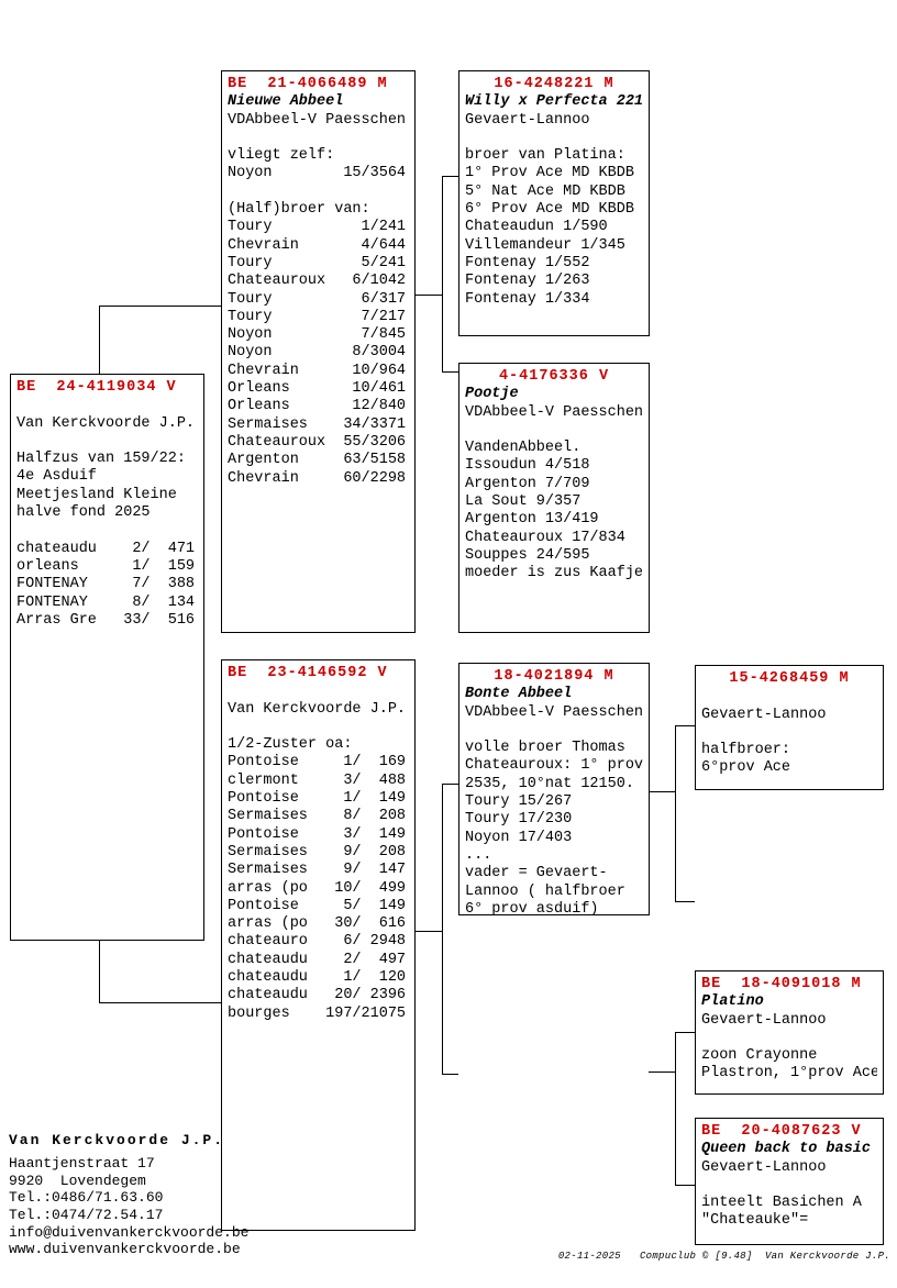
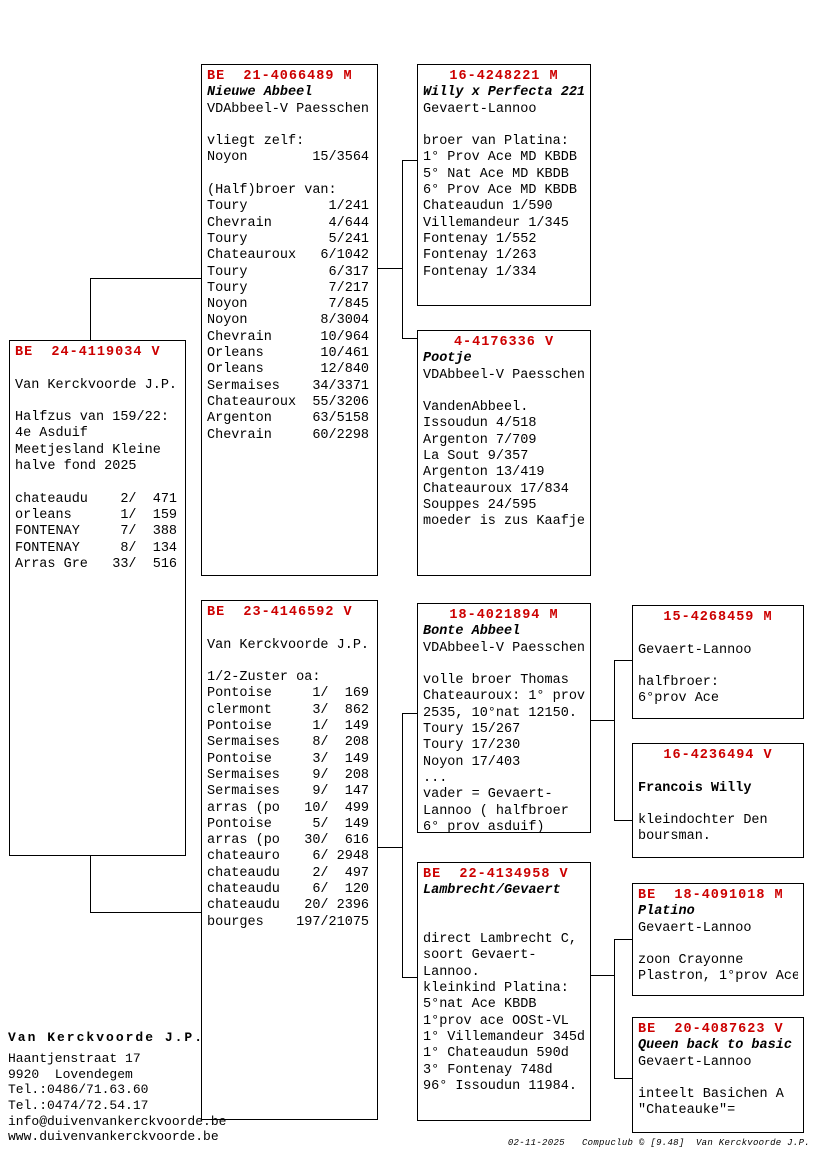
  BE 24-4119034 V
  Van Kerckvoorde J.P.
  Halfzus van 159/22:
  4e Asduif
  Meetjesland Kleine
  halve fond 2025
  chateaudu 2/ 471
  orleans 1/ 159
  FONTENAY 7/ 388
  FONTENAY 8/ 134
  Arras Gre 33/ 516
  BE 21-4066489 M
  Nieuwe Abbeel
  VDAbbeel-V Paesschen
  vliegt zelf:
  Noyon 15/3564
  (Half)broer van:
  Toury 1/241
  Chevrain 4/644
  Toury 5/241
  Chateauroux 6/1042
  Toury 6/317
  Toury 7/217
  Noyon 7/845
  Noyon 8/3004
  Chevrain 10/964
  Orleans 10/461
  Orleans 12/840
  Sermaises 34/3371
  Chateauroux 55/3206
  Argenton 63/5158
  Chevrain 60/2298
  BE 23-4146592 V
  Van Kerckvoorde J.P.
  1/2-Zuster oa:
  Pontoise 1/ 169
- clermont 3/ 488
+ clermont 3/ 862
  Pontoise 1/ 149
  Sermaises 8/ 208
  Pontoise 3/ 149
  Sermaises 9/ 208
  Sermaises 9/ 147
  arras (po 10/ 499
  Pontoise 5/ 149
  arras (po 30/ 616
  chateauro 6/ 2948
  chateaudu 2/ 497
- chateaudu 1/ 120
+ chateaudu 6/ 120
  chateaudu 20/ 2396
  bourges 197/21075
  16-4248221 M
  Willy x Perfecta 221
  Gevaert-Lannoo
  broer van Platina:
  1° Prov Ace MD KBDB
  5° Nat Ace MD KBDB
  6° Prov Ace MD KBDB
  Chateaudun 1/590
  Villemandeur 1/345
  Fontenay 1/552
  Fontenay 1/263
  Fontenay 1/334
  4-4176336 V
  Pootje
  VDAbbeel-V Paesschen
  VandenAbbeel.
  Issoudun 4/518
  Argenton 7/709
  La Sout 9/357
  Argenton 13/419
  Chateauroux 17/834
  Souppes 24/595
  moeder is zus Kaafje
  18-4021894 M
  Bonte Abbeel
  VDAbbeel-V Paesschen
  volle broer Thomas
  Chateauroux: 1° prov
  2535, 10°nat 12150.
  Toury 15/267
  Toury 17/230
  Noyon 17/403
  ...
  vader = Gevaert-
  Lannoo ( halfbroer
  6° prov asduif)
+ BE 22-4134958 V
+ Lambrecht/Gevaert
+ direct Lambrecht C,
+ soort Gevaert-
+ Lannoo.
+ kleinkind Platina:
+ 5°nat Ace KBDB
+ 1°prov ace OOSt-VL
+ 1° Villemandeur 345d
+ 1° Chateaudun 590d
+ 3° Fontenay 748d
+ 96° Issoudun 11984.
  15-4268459 M
  Gevaert-Lannoo
  halfbroer:
  6°prov Ace
+ 16-4236494 V
+ Francois Willy
+ kleindochter Den
+ boursman.
  BE 18-4091018 M
  Platino
  Gevaert-Lannoo
  zoon Crayonne
  Plastron, 1°prov Ace
  BE 20-4087623 V
  Queen back to basic
  Gevaert-Lannoo
  inteelt Basichen A
  "Chateauke"=
  Van Kerckvoorde J.P.
  Haantjenstraat 17
  9920 Lovendegem
  Tel.:0486/71.63.60
  Tel.:0474/72.54.17
  info@duivenvankerckvoorde.be
  www.duivenvankerckvoorde.be
  02-11-2025 Compuclub © [9.48] Van Kerckvoorde J.P.
